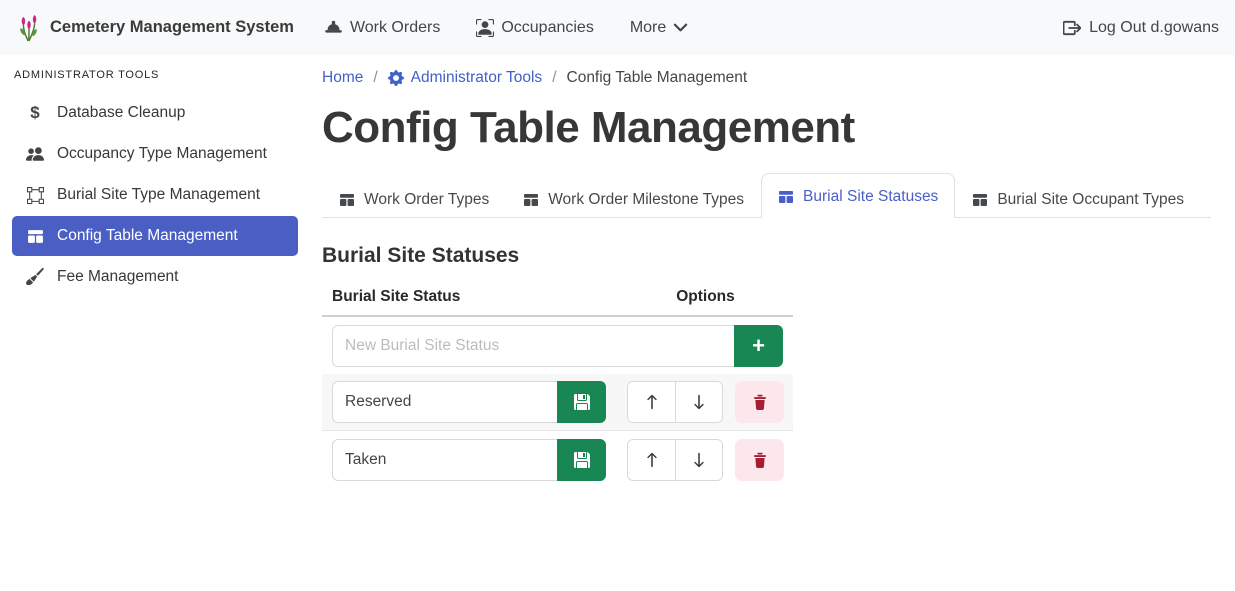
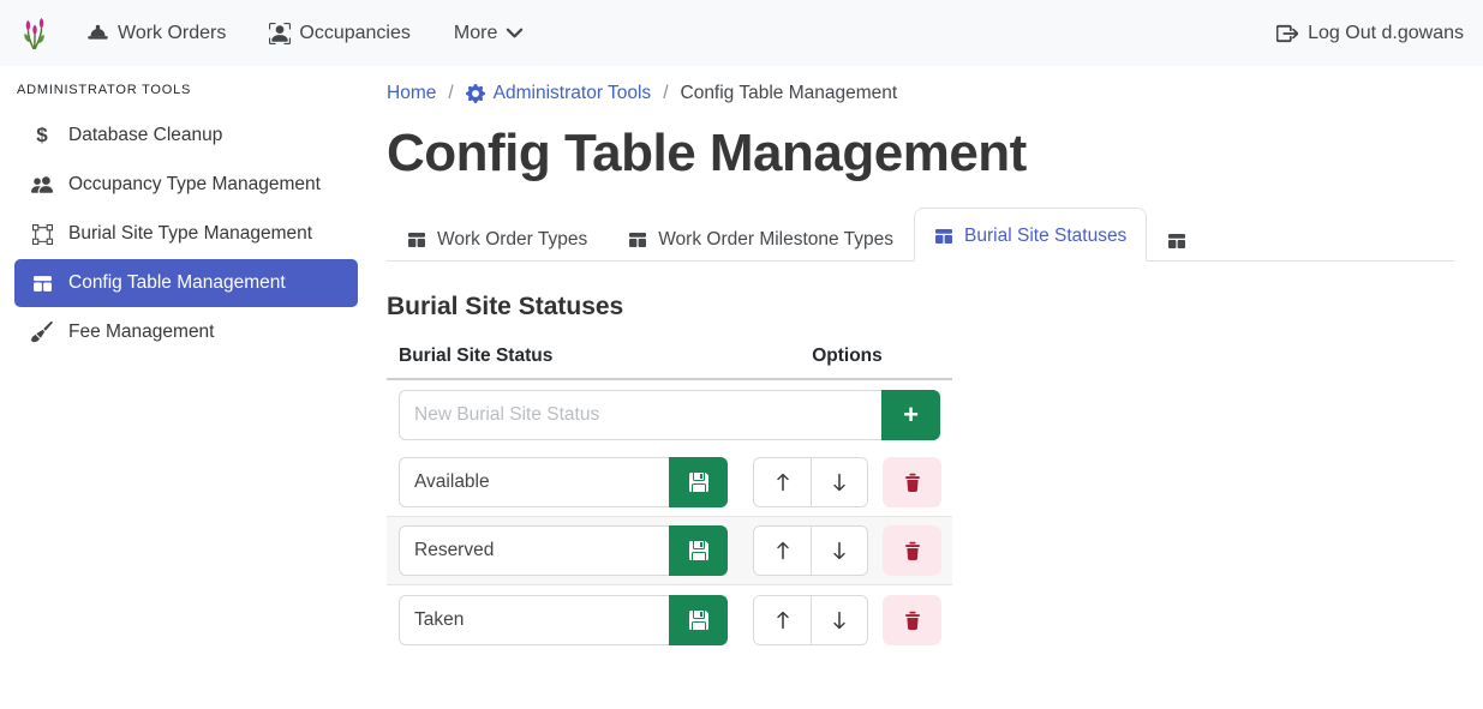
- Cemetery Management System
  Work Orders
  Occupancies
  More
  Log Out d.gowans
  ADMINISTRATOR TOOLS
  $
  Database Cleanup
  Occupancy Type Management
  Burial Site Type Management
  Config Table Management
  Fee Management
  Home
  /
  Administrator Tools
  /
  Config Table Management
  Config Table Management
  Work Order Types
  Work Order Milestone Types
  Burial Site Statuses
- Burial Site Occupant Types
  Burial Site Statuses
  Burial Site Status
  Options
  New Burial Site Status
  +
+ Available
  Reserved
  Taken
